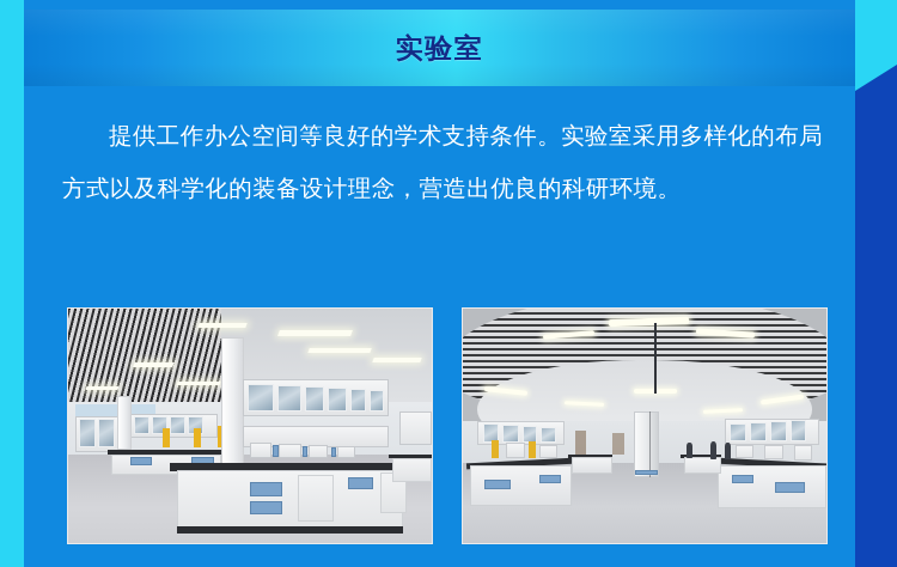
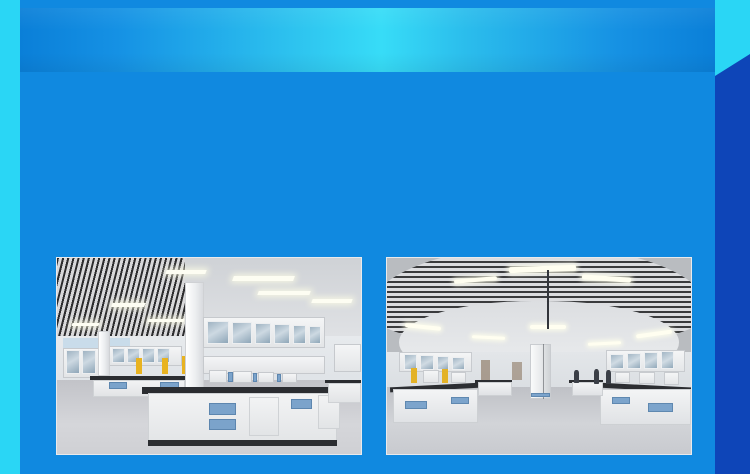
- 实验室
- 提供工作办公空间等良好的学术支持条件。实验室采用多样化的布局方式以及科学化的装备设计理念，营造出优良的科研环境。
